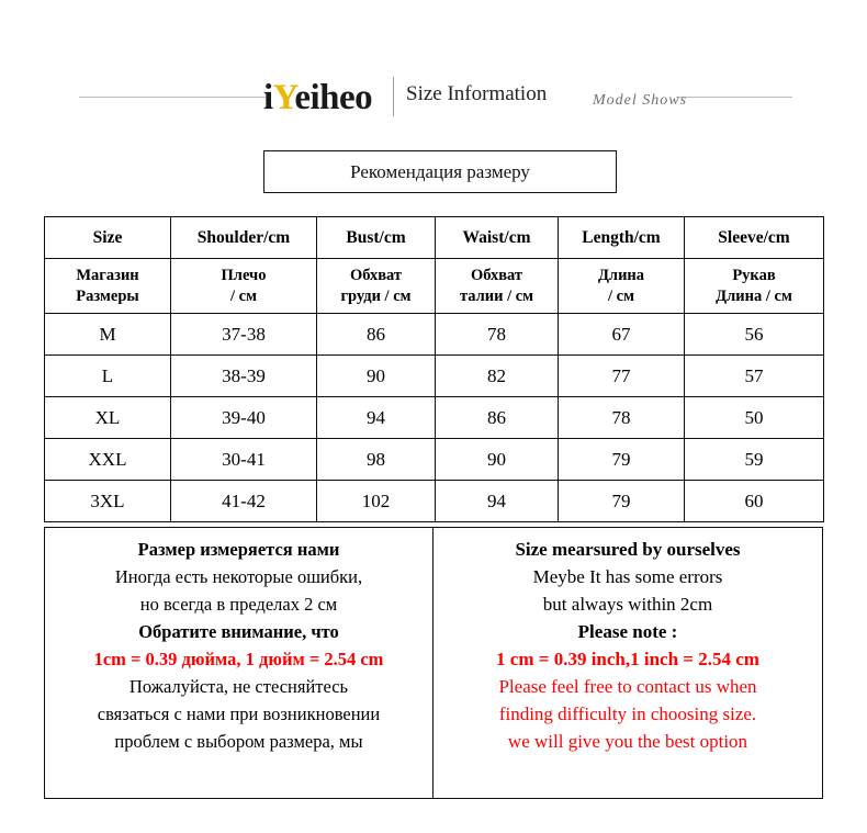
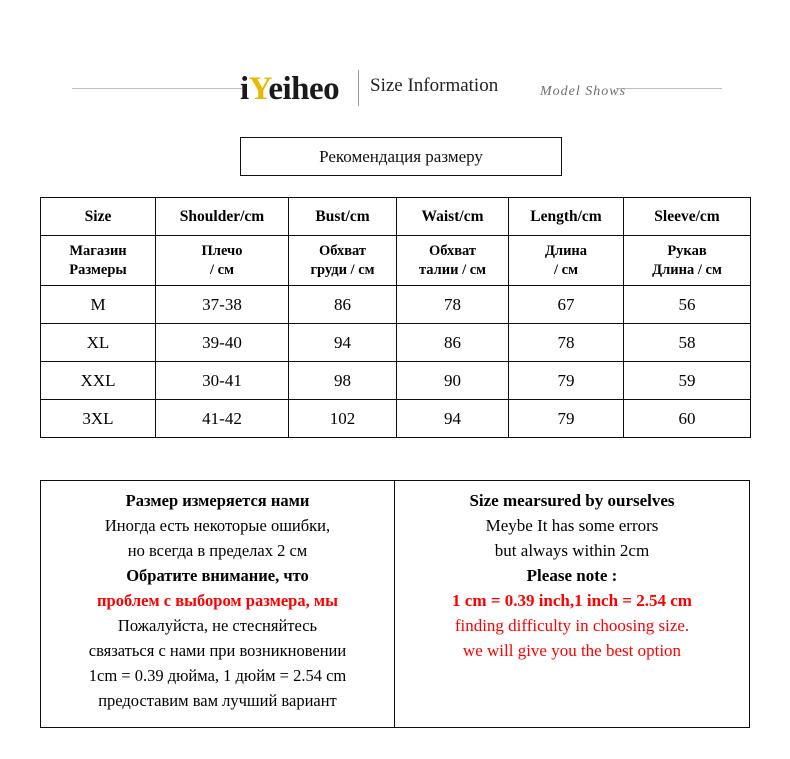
  iYeiheo
  Size Information
  Model Shows
  Рекомендация размеру
  Size	Shoulder/cm	Bust/cm	Waist/cm	Length/cm	Sleeve/cm
  Магазин Размеры	Плечо / см	Обхват груди / см	Обхват талии / см	Длина / см	Рукав Длина / см
  M	37-38	86	78	67	56
- L	38-39	90	82	77	57
- XL	39-40	94	86	78	50
+ XL	39-40	94	86	78	58
  XXL	30-41	98	90	79	59
  3XL	41-42	102	94	79	60
  Размер измеряется нами
  Иногда есть некоторые ошибки,
  но всегда в пределах 2 см
  Обратите внимание, что
- 1cm = 0.39 дюйма, 1 дюйм = 2.54 cm
+ проблем с выбором размера, мы
  Пожалуйста, не стесняйтесь
  связаться с нами при возникновении
- проблем с выбором размера, мы
+ 1cm = 0.39 дюйма, 1 дюйм = 2.54 cm
+ предоставим вам лучший вариант
  Size mearsured by ourselves
  Meybe It has some errors
  but always within 2cm
  Please note :
  1 cm = 0.39 inch,1 inch = 2.54 cm
- Please feel free to contact us when
  finding difficulty in choosing size.
  we will give you the best option
